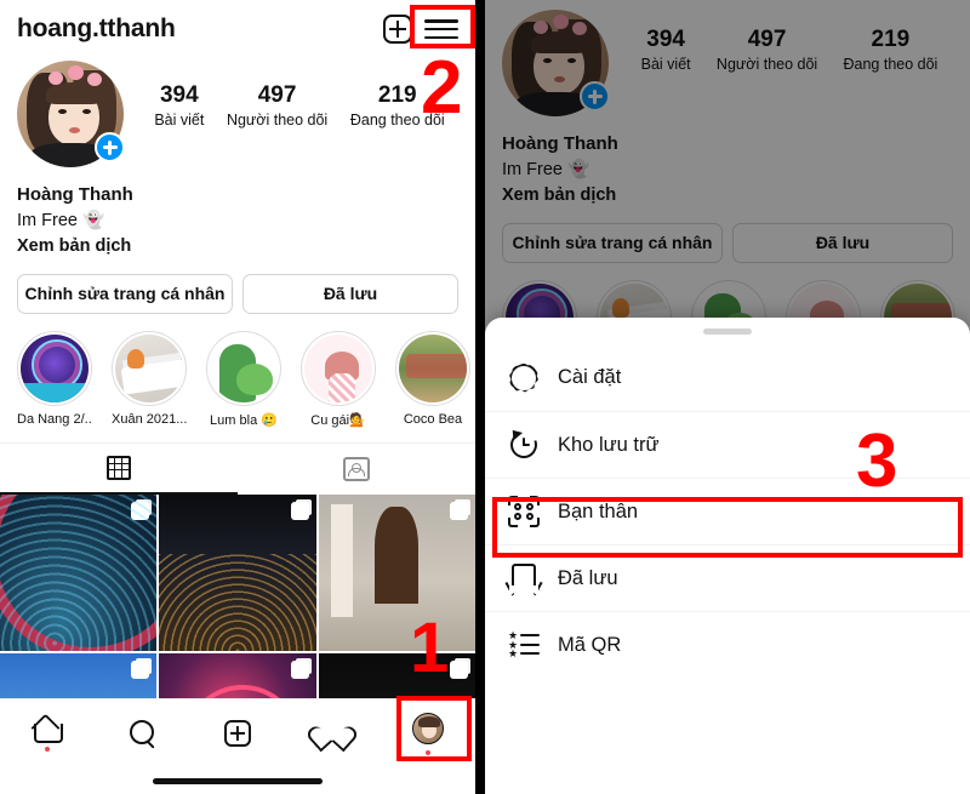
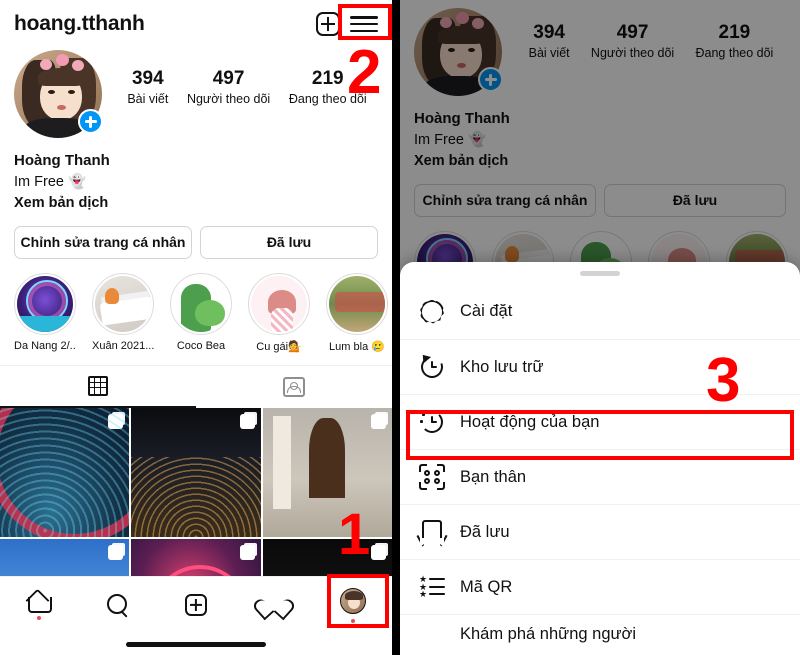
  hoang.tthanh
  394
  Bài viết
  497
  Người theo dõi
  219
  Đang theo dõi
  Hoàng Thanh
  Im Free 👻
  Xem bản dịch
  Chỉnh sửa trang cá nhân
  Đã lưu
  Da Nang 2/..
  Xuân 2021...
- Lum bla 🥲
+ Coco Bea
  Cu gái💁
- Coco Bea
+ Lum bla 🥲
  1
  2
  394
  Bài viết
  497
  Người theo dõi
  219
  Đang theo dõi
  Hoàng Thanh
  Im Free 👻
  Xem bản dịch
  Chỉnh sửa trang cá nhân
  Đã lưu
  Cài đặt
  Kho lưu trữ
+ Hoạt động của bạn
  Bạn thân
  Đã lưu
  ★
  ★
  ★
  Mã QR
+ Khám phá những người
  3
